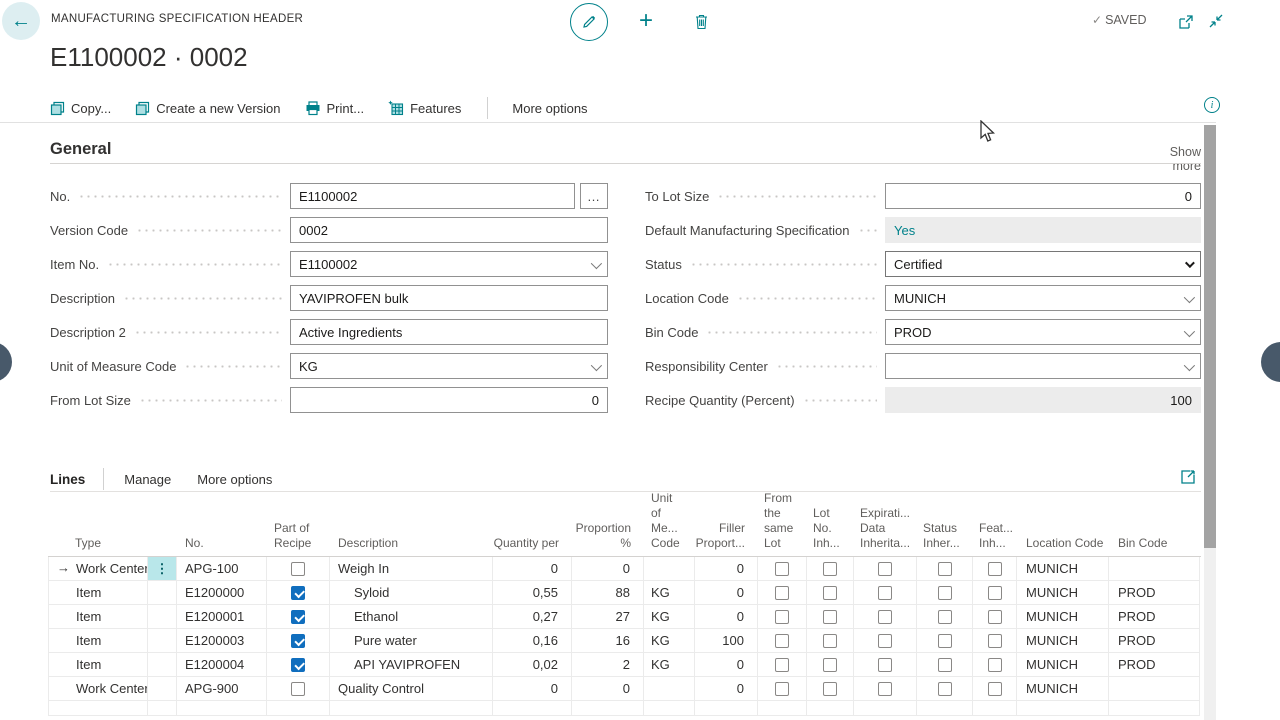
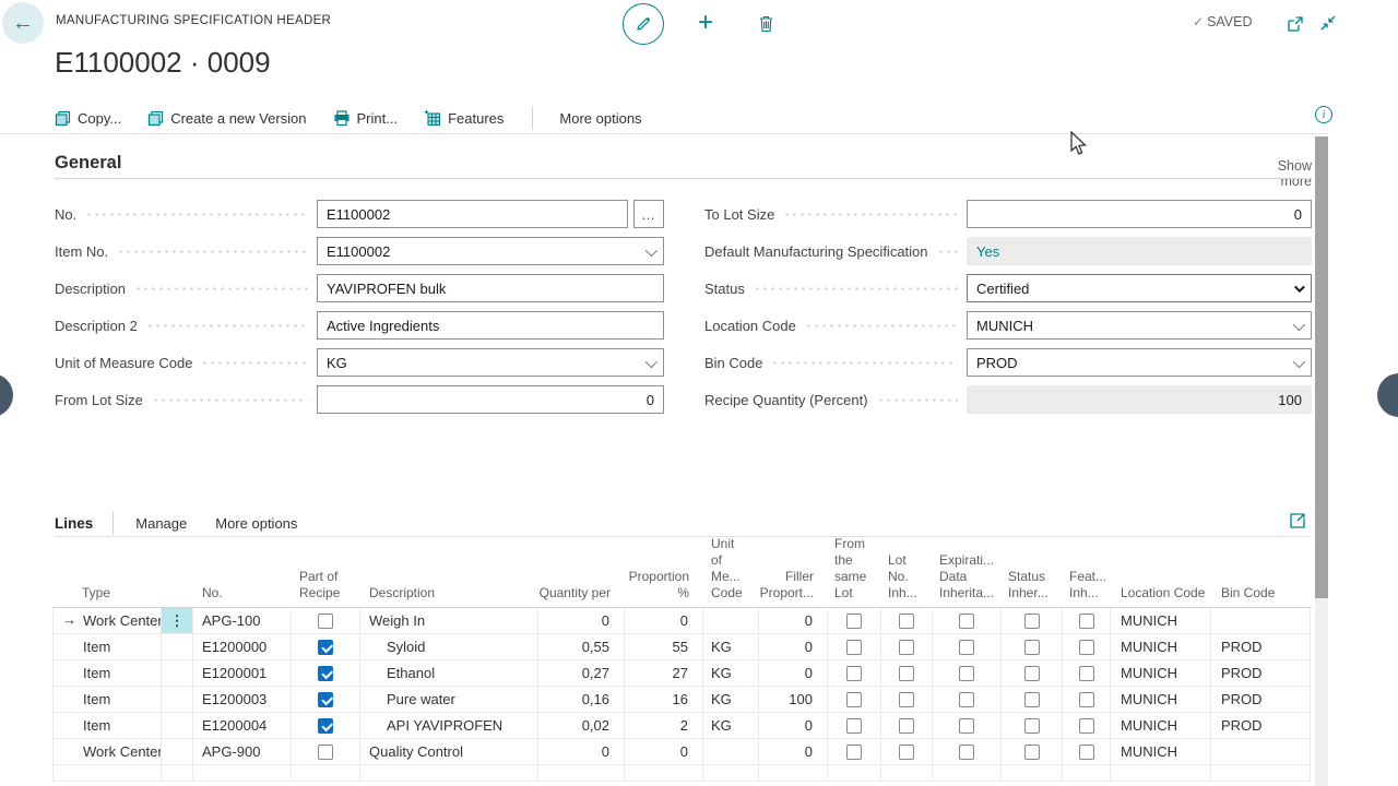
  ←
  MANUFACTURING SPECIFICATION HEADER
  +
  ✓
  SAVED
- E1100002 · 0002
+ E1100002 · 0009
  Copy...
  Create a new Version
  Print...
  Features
  More options
  i
  General
  Show more
  No.
  E1100002
  …
- Version Code
- 0002
  Item No.
  E1100002
  Description
  YAVIPROFEN bulk
  Description 2
  Active Ingredients
  Unit of Measure Code
  KG
  From Lot Size
  0
  To Lot Size
  0
  Default Manufacturing Specification
  Yes
  Status
  Certified
  Location Code
  MUNICH
  Bin Code
  PROD
- Responsibility Center
  Recipe Quantity (Percent)
  100
  Lines
  Manage
  More options
  Type
  No.
  Part of
  Recipe
  Description
  Quantity per
  Proportion
  %
  Unit
  of
  Me...
  Code
  Filler
  Proport...
  From
  the
  same
  Lot
  Lot
  No.
  Inh...
  Expirati...
  Data
  Inherita...
  Status
  Inher...
  Feat...
  Inh...
  Location Code
  Bin Code
  →
  Work Center
  ⋮
  APG-100
  Weigh In
  0
  0
  0
  MUNICH
  Item
  E1200000
  Syloid
  0,55
- 88
+ 55
  KG
  0
  MUNICH
  PROD
  Item
  E1200001
  Ethanol
  0,27
  27
  KG
  0
  MUNICH
  PROD
  Item
  E1200003
  Pure water
  0,16
  16
  KG
  100
  MUNICH
  PROD
  Item
  E1200004
  API YAVIPROFEN
  0,02
  2
  KG
  0
  MUNICH
  PROD
  Work Center
  APG-900
  Quality Control
  0
  0
  0
  MUNICH
